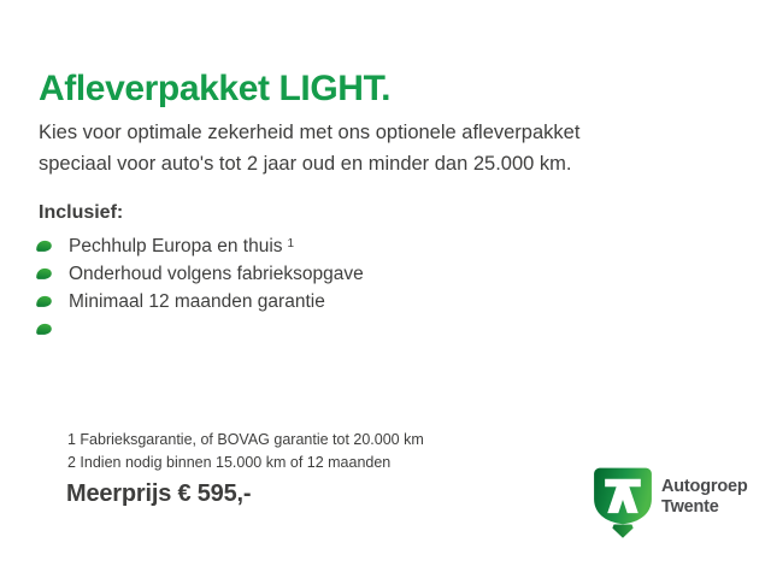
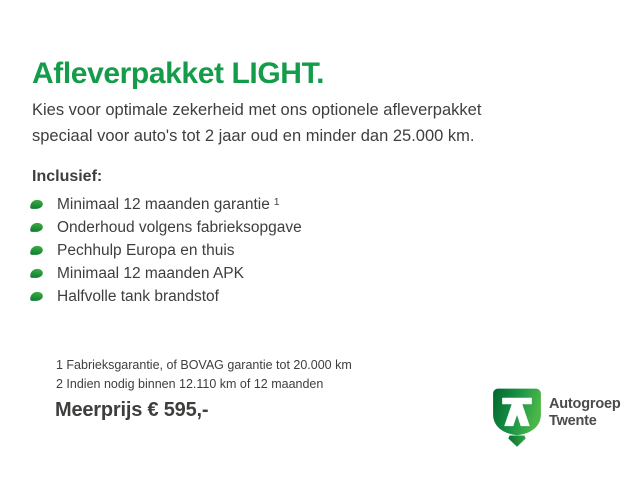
  Afleverpakket LIGHT.
  Kies voor optimale zekerheid met ons optionele afleverpakket speciaal voor auto's tot 2 jaar oud en minder dan 25.000 km.
  Inclusief:
- Pechhulp Europa en thuis
+ Minimaal 12 maanden garantie
  1
  Onderhoud volgens fabrieksopgave
- Minimaal 12 maanden garantie
+ Pechhulp Europa en thuis
+ Minimaal 12 maanden APK
+ Halfvolle tank brandstof
  1 Fabrieksgarantie, of BOVAG garantie tot 20.000 km
- 2 Indien nodig binnen 15.000 km of 12 maanden
+ 2 Indien nodig binnen 12.110 km of 12 maanden
  Meerprijs € 595,-
  Autogroep
  Twente
